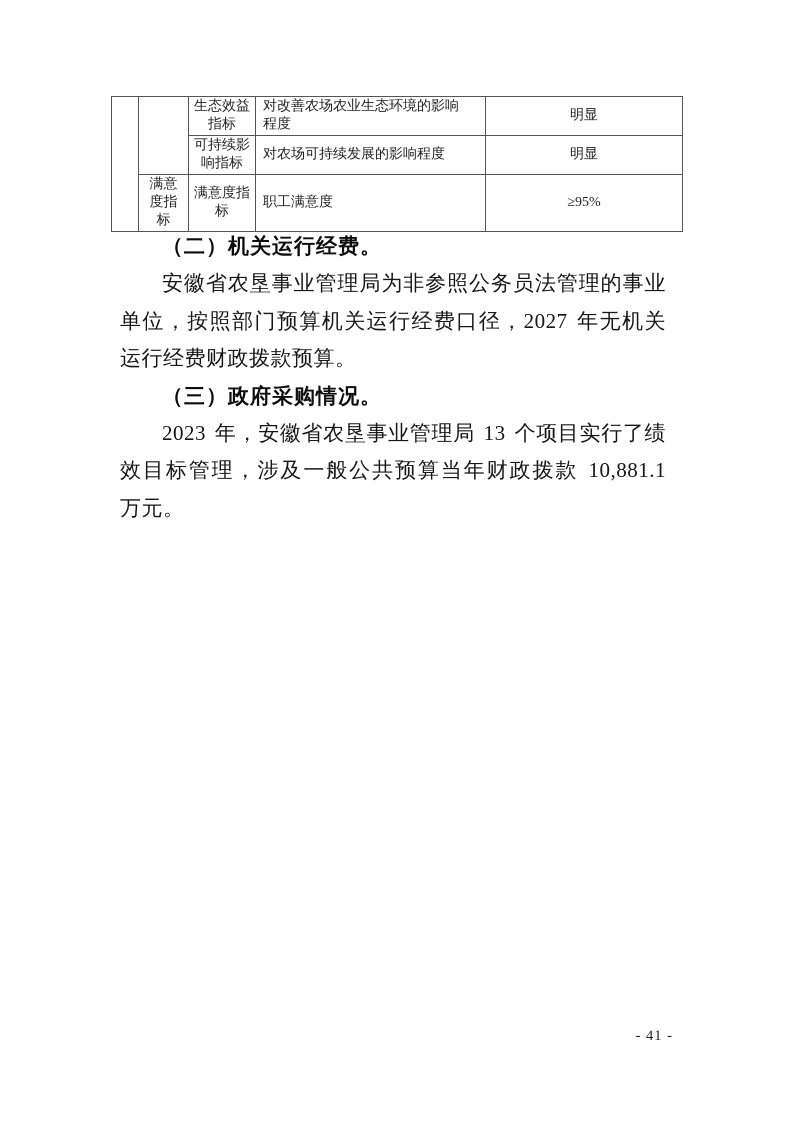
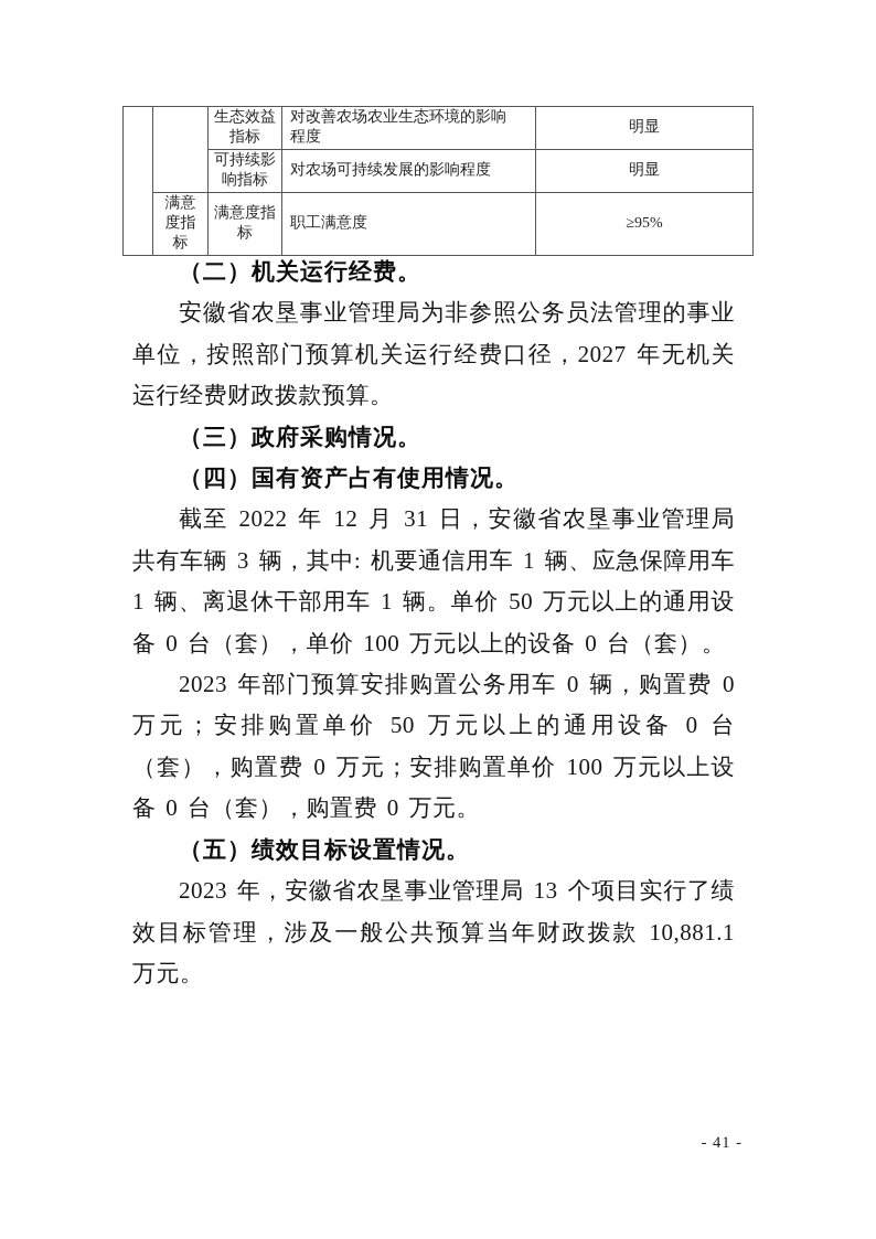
  		生态效益 指标	对改善农场农业生态环境的影响 程度	明显
  可持续影 响指标	对农场可持续发展的影响程度	明显
  满意 度指 标	满意度指 标	职工满意度	≥95%
  （二）机关运行经费。
  安徽省农垦事业管理局为非参照公务员法管理的事业单位，按照部门预算机关运行经费口径，2027 年无机关运行经费财政拨款预算。
  （三）政府采购情况。
+ （四）国有资产占有使用情况。
+ 截至 2022 年 12 月 31 日，安徽省农垦事业管理局共有车辆 3 辆，其中: 机要通信用车 1 辆、应急保障用车 1 辆、离退休干部用车 1 辆。单价 50 万元以上的通用设备 0 台（套），单价 100 万元以上的设备 0 台（套）。
+ 2023 年部门预算安排购置公务用车 0 辆，购置费 0 万元；安排购置单价 50 万元以上的通用设备 0 台（套），购置费 0 万元；安排购置单价 100 万元以上设备 0 台（套），购置费 0 万元。
+ （五）绩效目标设置情况。
  2023 年，安徽省农垦事业管理局 13 个项目实行了绩效目标管理，涉及一般公共预算当年财政拨款 10,881.1 万元。
  - 41 -
